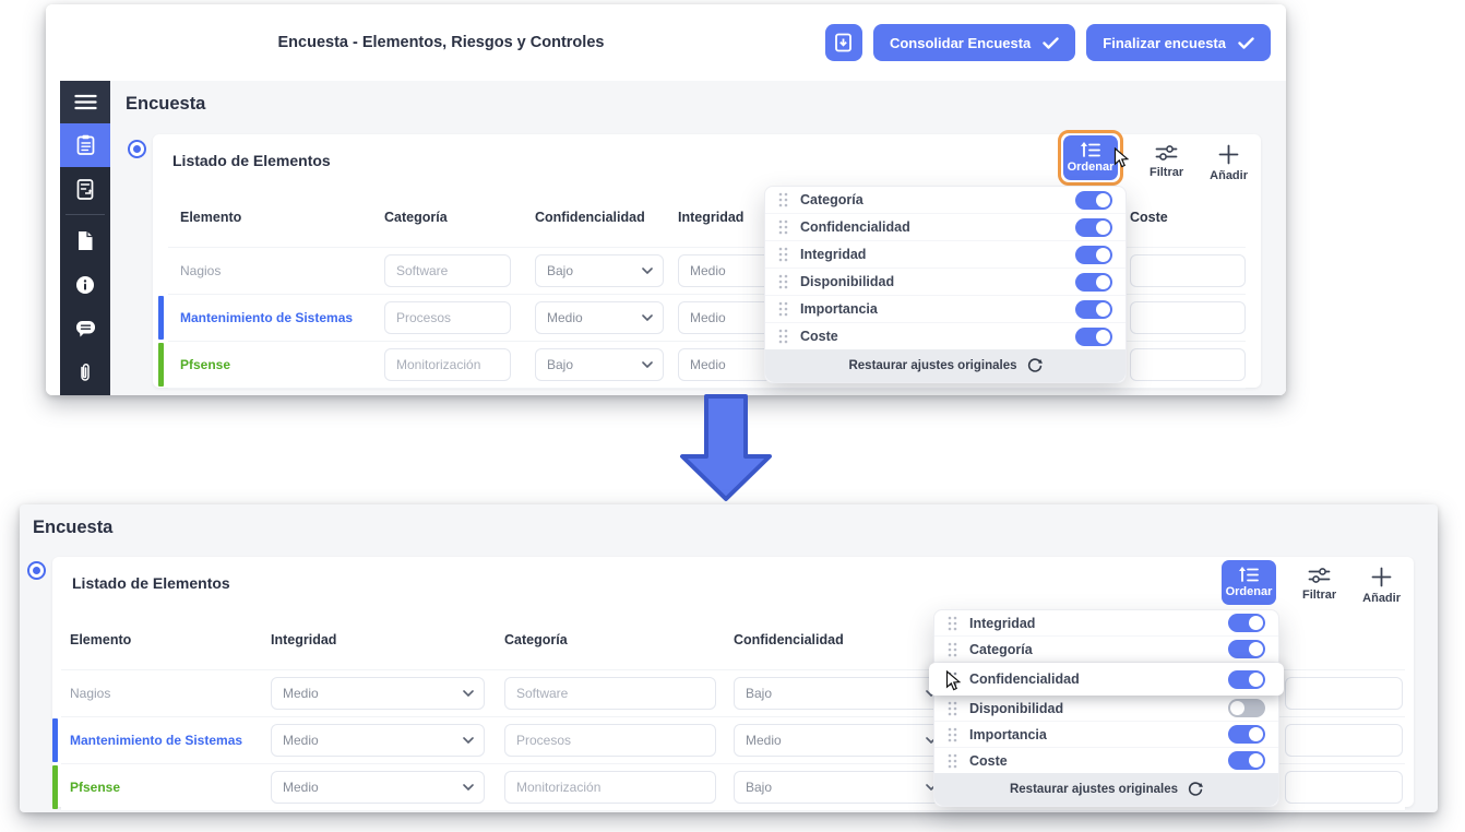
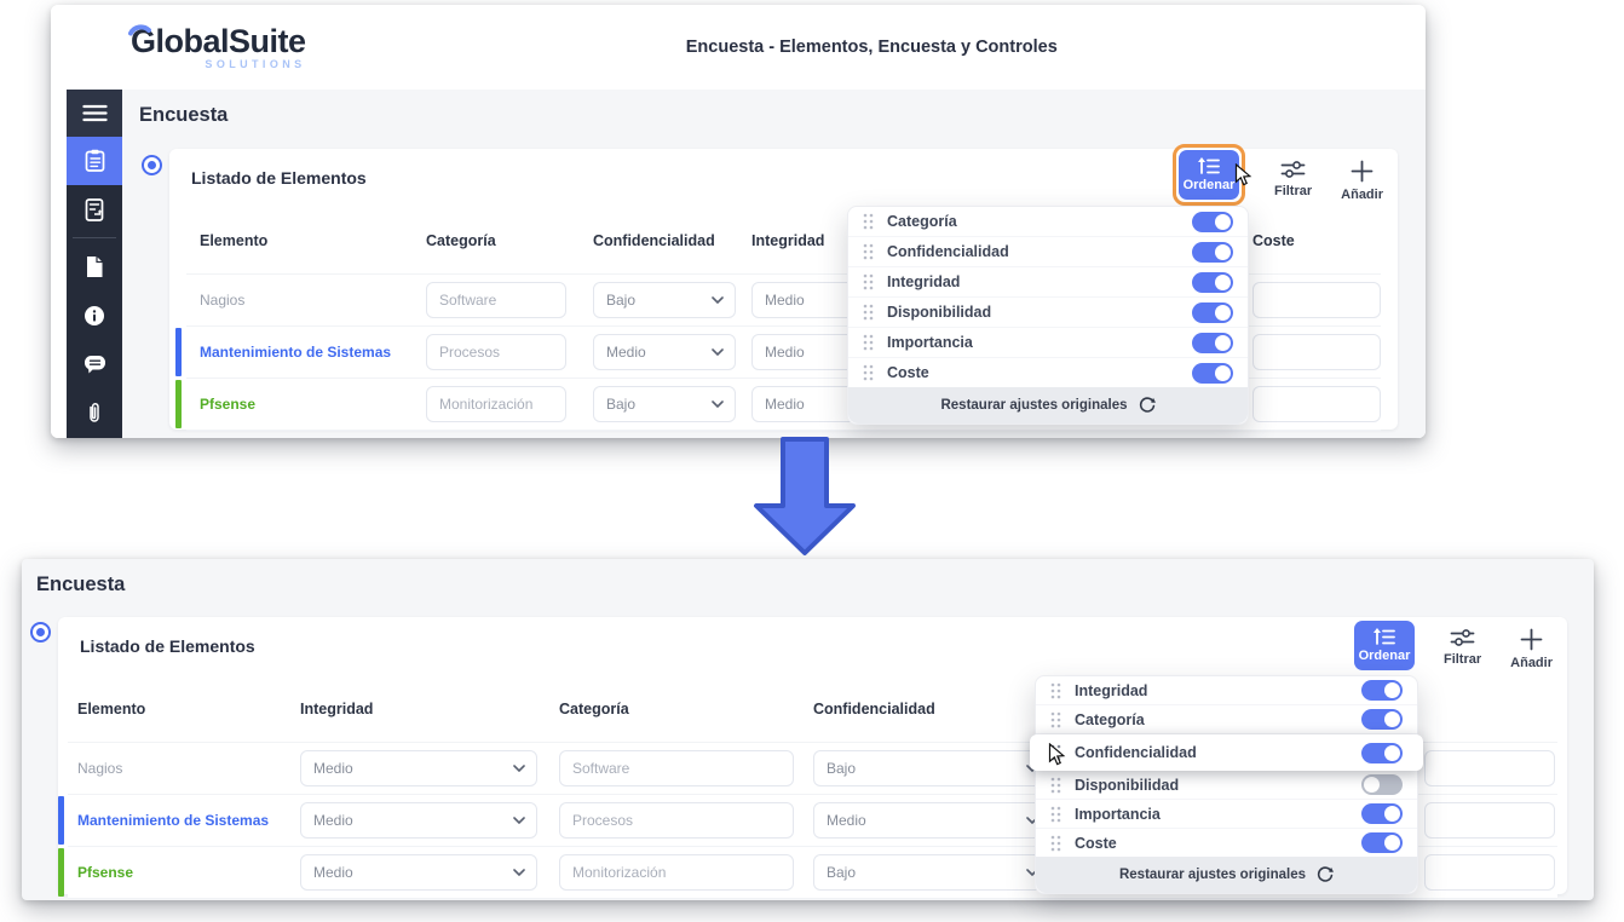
+ GlobalSuite
+ SOLUTIONS
- Encuesta - Elementos, Riesgos y Controles
+ Encuesta - Elementos, Encuesta y Controles
- Consolidar Encuesta
- Finalizar encuesta
  Encuesta
  Listado de Elementos
  Ordenar
  Filtrar
  Añadir
  Elemento
  Categoría
  Confidencialidad
  Integridad
  Coste
  Nagios
  Software
  Bajo
  Medio
  Mantenimiento de Sistemas
  Procesos
  Medio
  Medio
  Pfsense
  Monitorización
  Bajo
  Medio
  Categoría
  Confidencialidad
  Integridad
  Disponibilidad
  Importancia
  Coste
  Restaurar ajustes originales
  Encuesta
  Listado de Elementos
  Ordenar
  Filtrar
  Añadir
  Elemento
  Integridad
  Categoría
  Confidencialidad
  Nagios
  Medio
  Software
  Bajo
  Mantenimiento de Sistemas
  Medio
  Procesos
  Medio
  Pfsense
  Medio
  Monitorización
  Bajo
  Integridad
  Categoría
  Confidencialidad
  Disponibilidad
  Importancia
  Coste
  Restaurar ajustes originales
